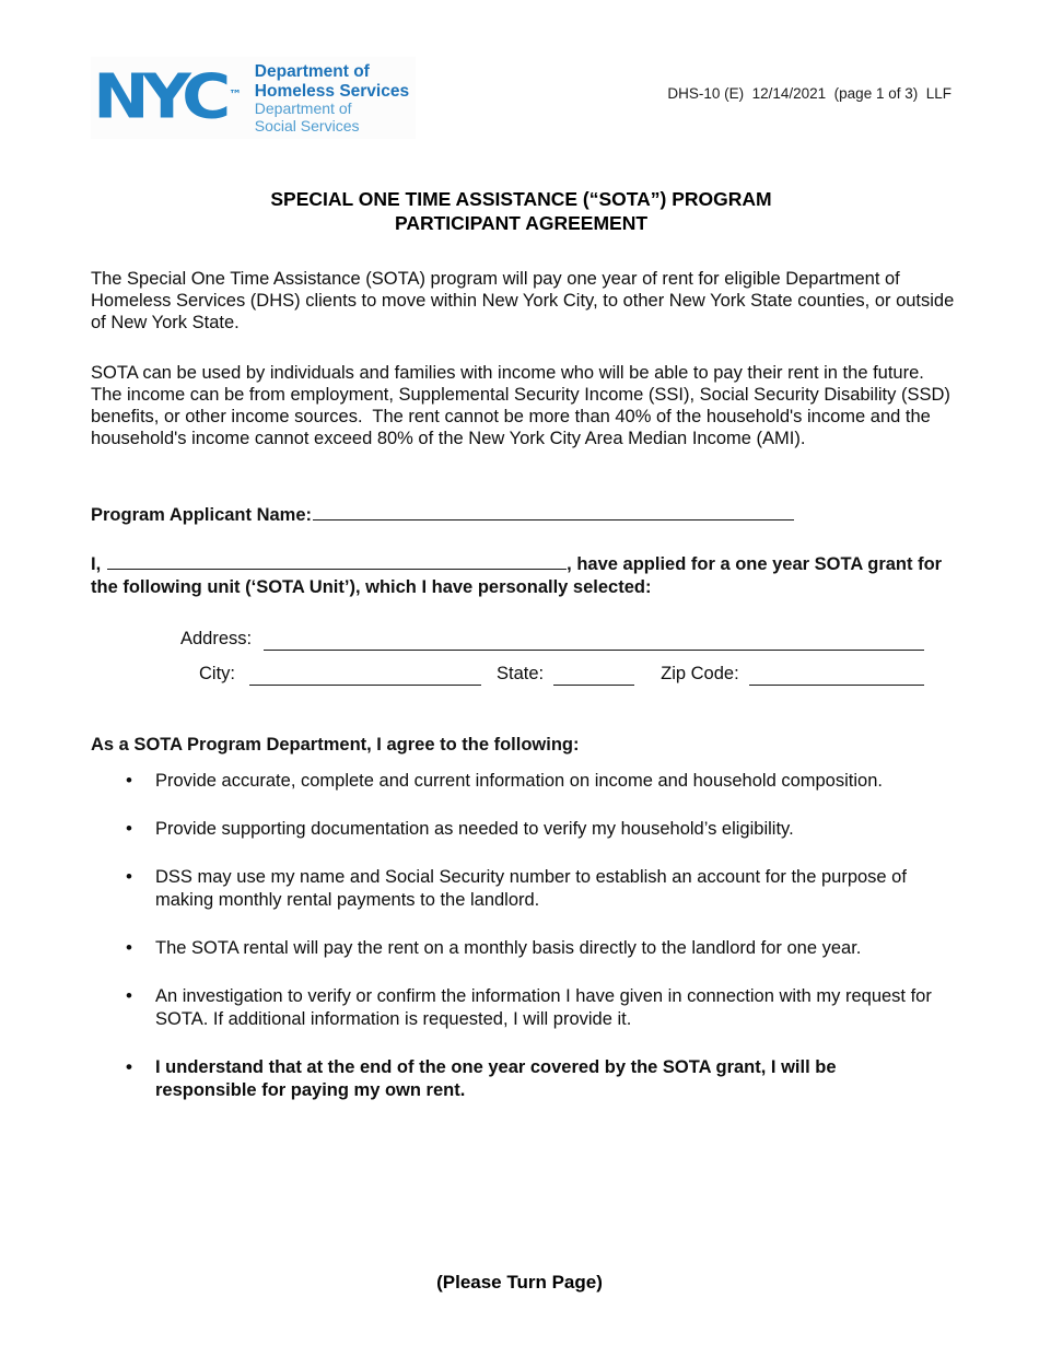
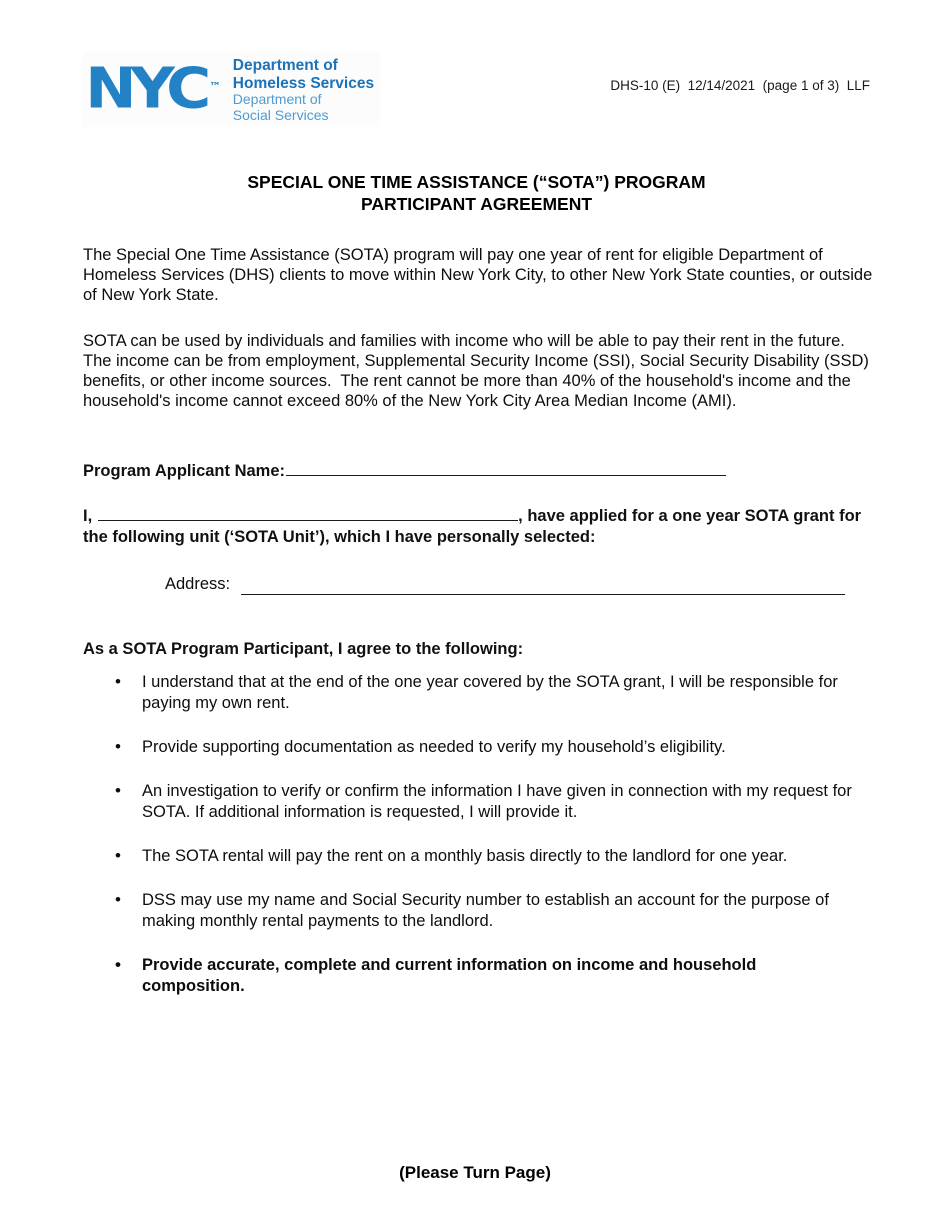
  NYC ™
  Department of
  Homeless Services
  Department of
  Social Services
  DHS-10 (E) 12/14/2021 (page 1 of 3) LLF
  SPECIAL ONE TIME ASSISTANCE (“SOTA”) PROGRAM
  PARTICIPANT AGREEMENT
  The Special One Time Assistance (SOTA) program will pay one year of rent for eligible Department of Homeless Services (DHS) clients to move within New York City, to other New York State counties, or outside of New York State.
  SOTA can be used by individuals and families with income who will be able to pay their rent in the future. The income can be from employment, Supplemental Security Income (SSI), Social Security Disability (SSD) benefits, or other income sources. The rent cannot be more than 40% of the household's income and the household's income cannot exceed 80% of the New York City Area Median Income (AMI).
  Program Applicant Name:
  I, , have applied for a one year SOTA grant for the following unit (‘SOTA Unit’), which I have personally selected:
  Address:
- City:
- State:
- Zip Code:
- As a SOTA Program Department, I agree to the following:
+ As a SOTA Program Participant, I agree to the following:
  •
- Provide accurate, complete and current information on income and household composition.
+ I understand that at the end of the one year covered by the SOTA grant, I will be responsible for paying my own rent.
  •
  Provide supporting documentation as needed to verify my household’s eligibility.
  •
- DSS may use my name and Social Security number to establish an account for the purpose of making monthly rental payments to the landlord.
+ An investigation to verify or confirm the information I have given in connection with my request for SOTA. If additional information is requested, I will provide it.
  •
  The SOTA rental will pay the rent on a monthly basis directly to the landlord for one year.
  •
- An investigation to verify or confirm the information I have given in connection with my request for SOTA. If additional information is requested, I will provide it.
+ DSS may use my name and Social Security number to establish an account for the purpose of making monthly rental payments to the landlord.
  •
- I understand that at the end of the one year covered by the SOTA grant, I will be responsible for paying my own rent.
+ Provide accurate, complete and current information on income and household composition.
  (Please Turn Page)
